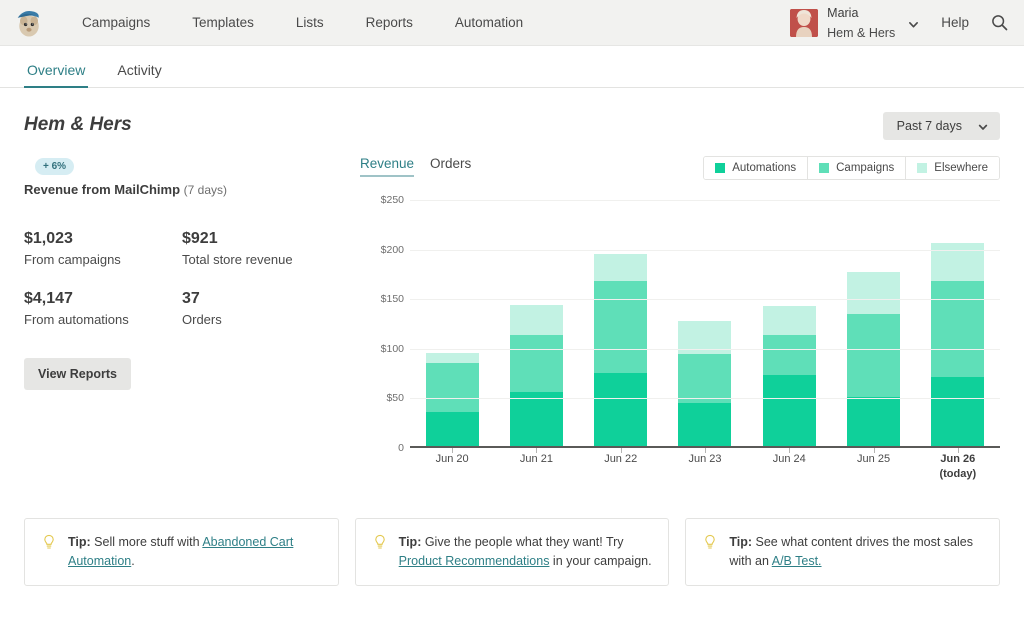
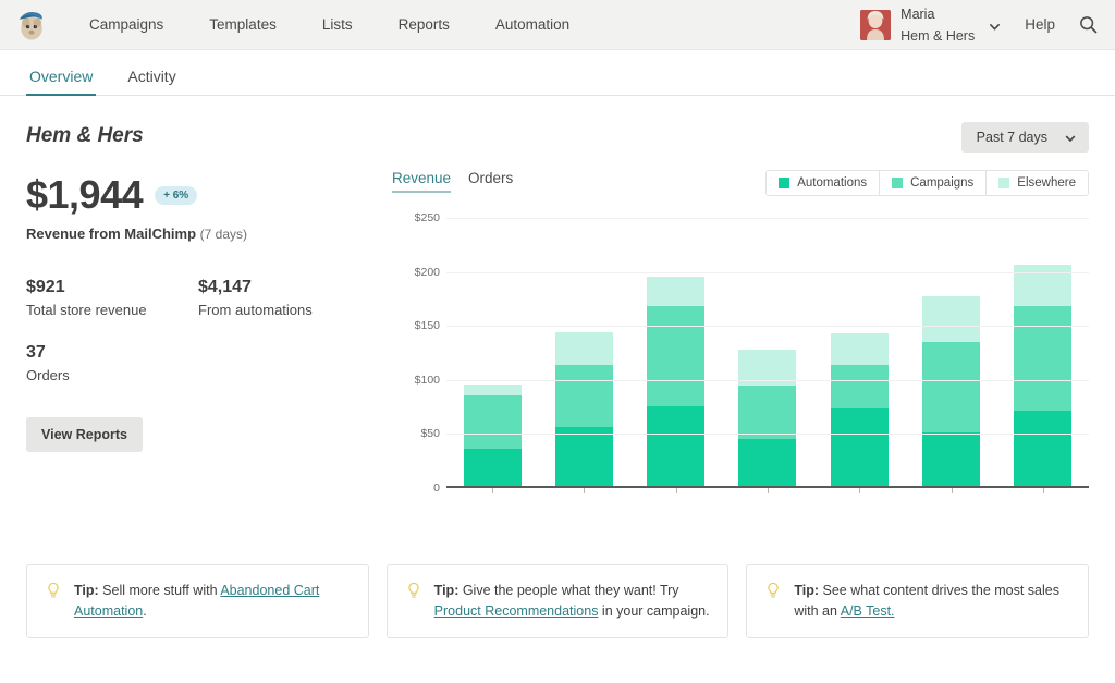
  Campaigns
  Templates
  Lists
  Reports
  Automation
  Maria
  Hem & Hers
  Help
  Overview
  Activity
  Past 7 days
  Hem & Hers
+ $1,944
  + 6%
  Revenue from MailChimp (7 days)
- $1,023
- From campaigns
  $921
  Total store revenue
  $4,147
  From automations
  37
  Orders
  View Reports
  Revenue
  Orders
  Automations
  Campaigns
  Elsewhere
  0
  $50
  $100
  $150
  $200
  $250
- Jun 20
- Jun 21
- Jun 22
- Jun 23
- Jun 24
- Jun 25
- Jun 26
- (today)
  Tip: Sell more stuff with Abandoned Cart Automation.
  Tip: Give the people what they want! Try Product Recommendations in your campaign.
  Tip: See what content drives the most sales with an A/B Test.
